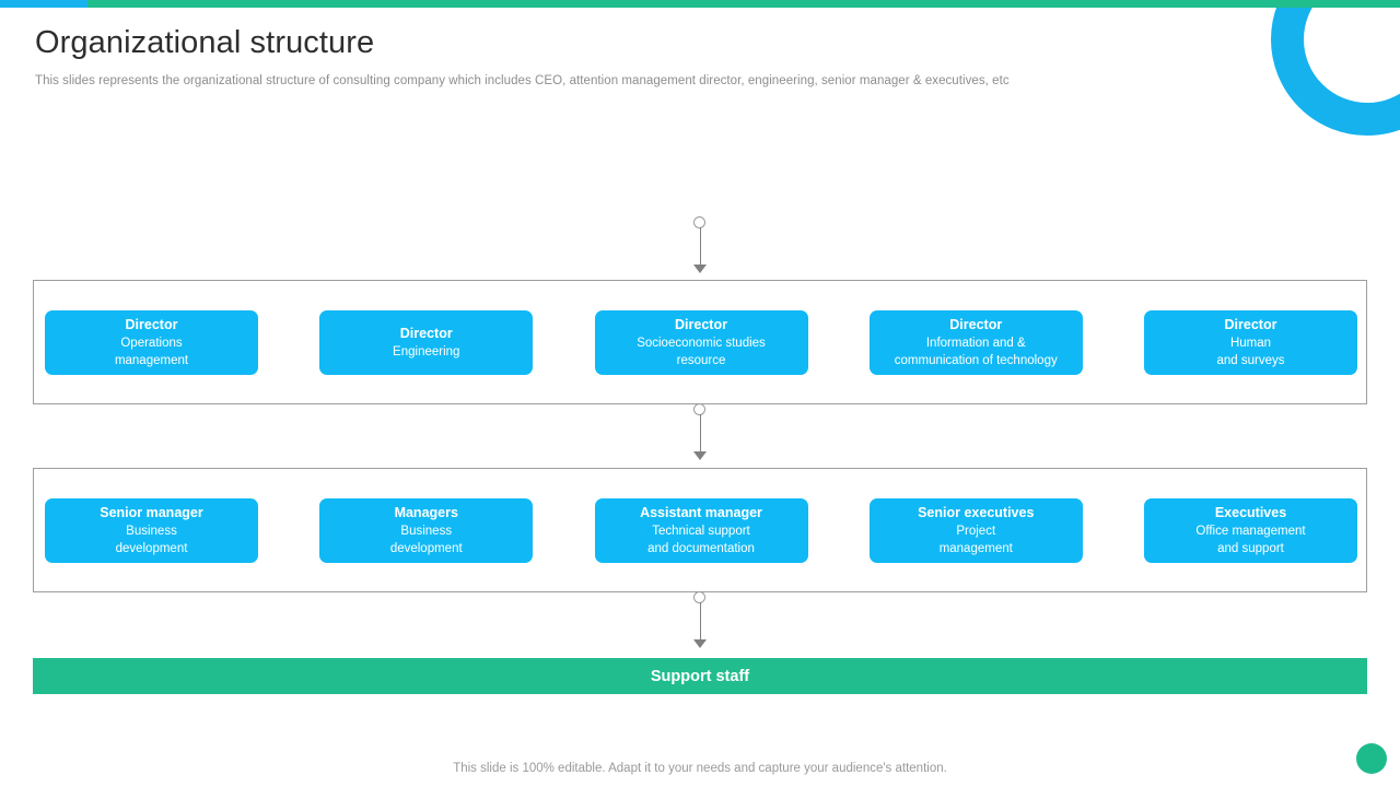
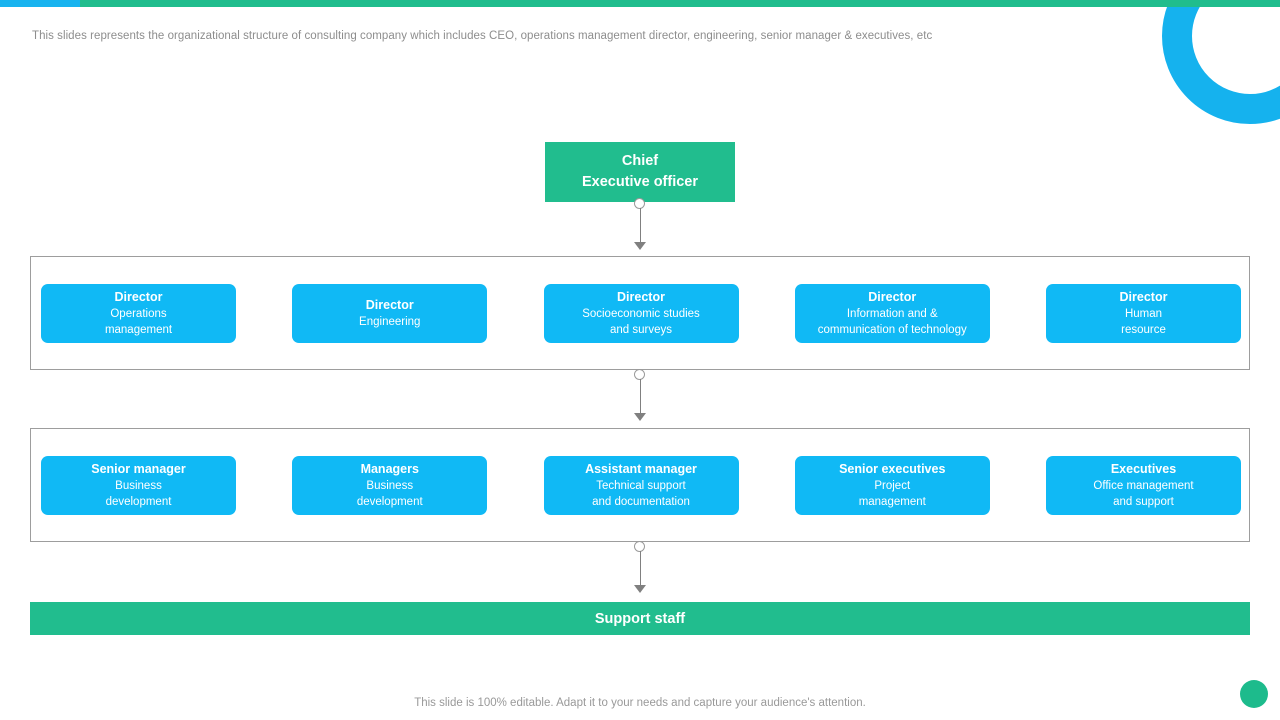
- Organizational structure
- This slides represents the organizational structure of consulting company which includes CEO, attention management director, engineering, senior manager & executives, etc
+ This slides represents the organizational structure of consulting company which includes CEO, operations management director, engineering, senior manager & executives, etc
+ Chief
+ Executive officer
  Director
  Operations
  management
  Director
  Engineering
  Director
  Socioeconomic studies
- resource
+ and surveys
  Director
  Information and &
  communication of technology
  Director
  Human
- and surveys
+ resource
  Senior manager
  Business
  development
  Managers
  Business
  development
  Assistant manager
  Technical support
  and documentation
  Senior executives
  Project
  management
  Executives
  Office management
  and support
  Support staff
  This slide is 100% editable. Adapt it to your needs and capture your audience's attention.
